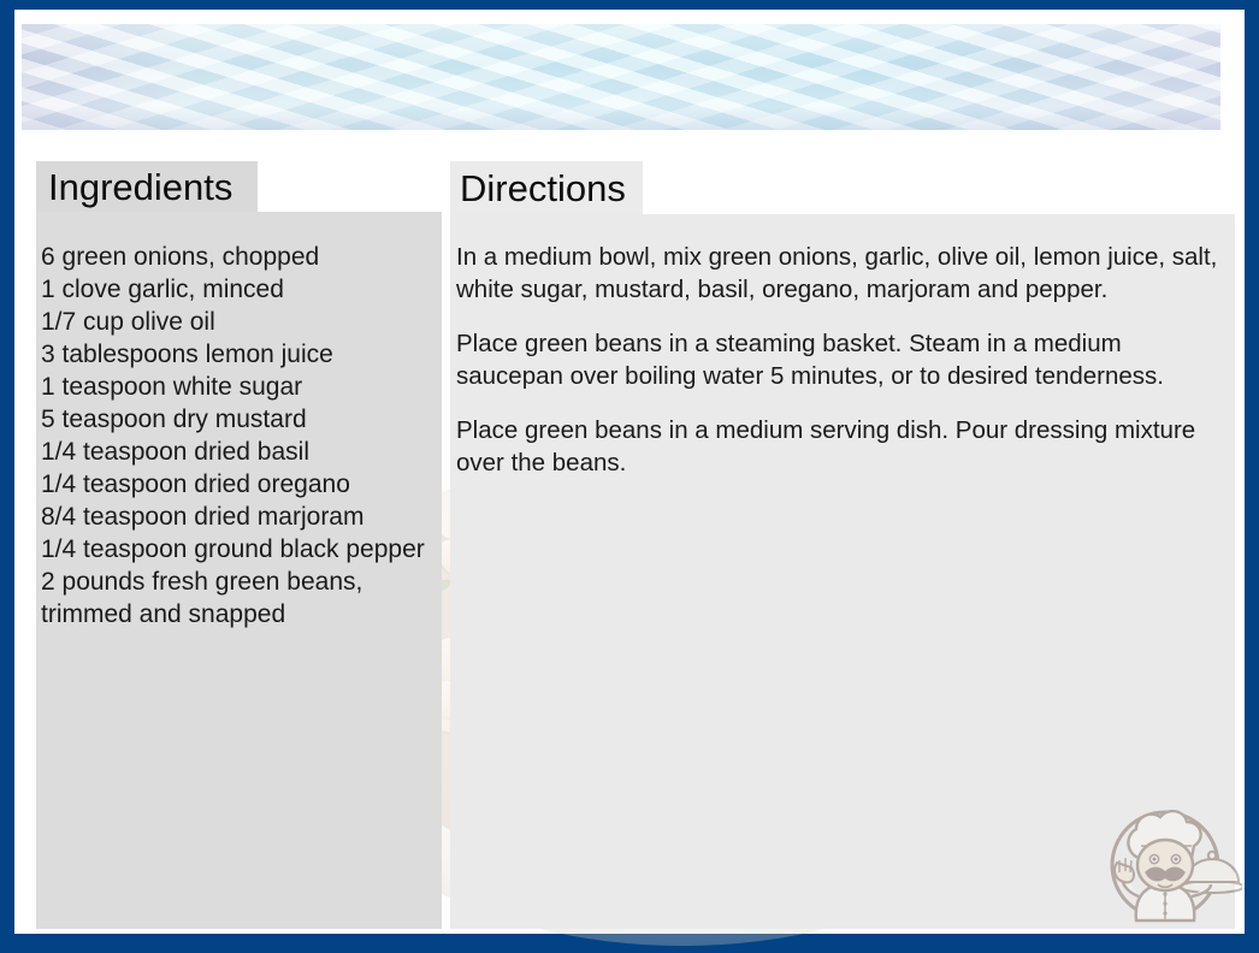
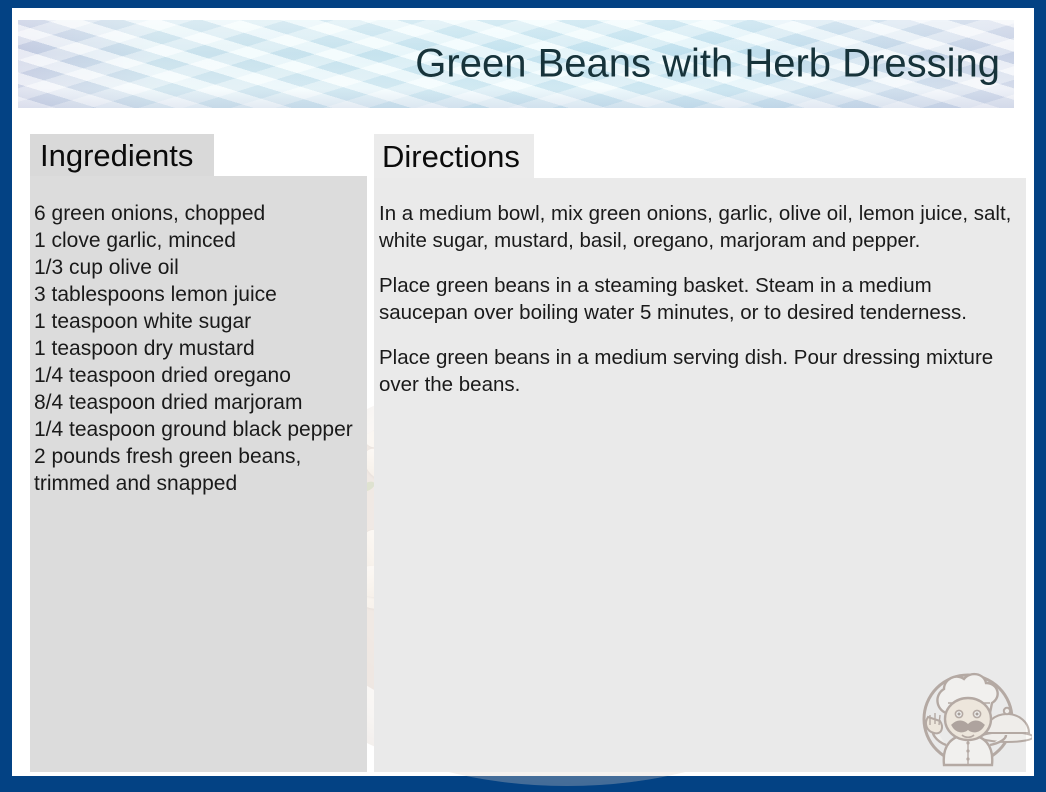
+ Green Beans with Herb Dressing
  Ingredients
  6 green onions, chopped
  1 clove garlic, minced
- 1/7 cup olive oil
+ 1/3 cup olive oil
  3 tablespoons lemon juice
  1 teaspoon white sugar
- 5 teaspoon dry mustard
+ 1 teaspoon dry mustard
- 1/4 teaspoon dried basil
  1/4 teaspoon dried oregano
  8/4 teaspoon dried marjoram
  1/4 teaspoon ground black pepper
  2 pounds fresh green beans, trimmed and snapped
  Directions
  In a medium bowl, mix green onions, garlic, olive oil, lemon juice, salt, white sugar, mustard, basil, oregano, marjoram and pepper.
  Place green beans in a steaming basket. Steam in a medium saucepan over boiling water 5 minutes, or to desired tenderness.
  Place green beans in a medium serving dish. Pour dressing mixture over the beans.
